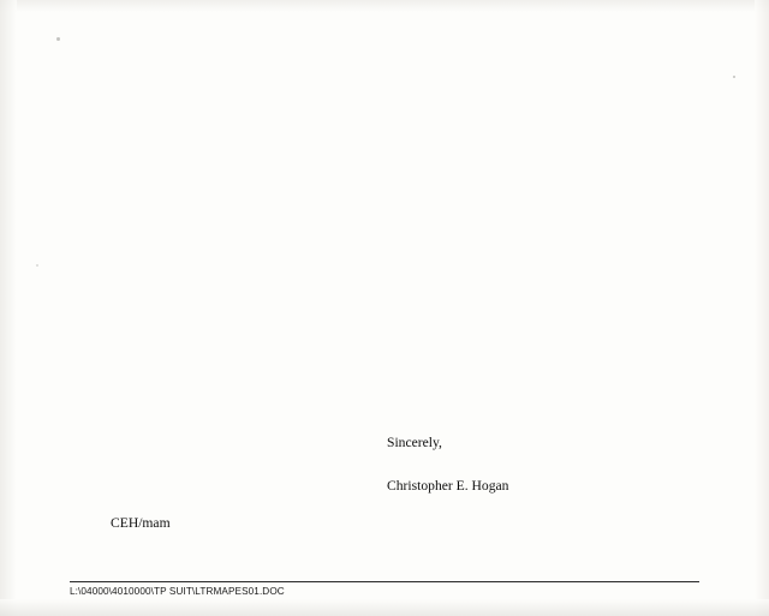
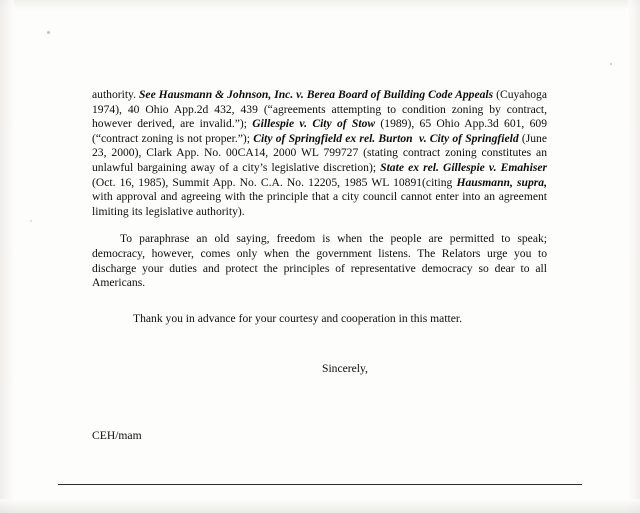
+ authority. See Hausmann & Johnson, Inc. v. Berea Board of Building Code Appeals (Cuyahoga 1974), 40 Ohio App.2d 432, 439 (“agreements attempting to condition zoning by contract, however derived, are invalid.”); Gillespie v. City of Stow (1989), 65 Ohio App.3d 601, 609 (“contract zoning is not proper.”); City of Springfield ex rel. Burton v. City of Springfield (June 23, 2000), Clark App. No. 00CA14, 2000 WL 799727 (stating contract zoning constitutes an unlawful bargaining away of a city’s legislative discretion); State ex rel. Gillespie v. Emahiser (Oct. 16, 1985), Summit App. No. C.A. No. 12205, 1985 WL 10891(citing Hausmann, supra, with approval and agreeing with the principle that a city council cannot enter into an agreement limiting its legislative authority).
+ To paraphrase an old saying, freedom is when the people are permitted to speak; democracy, however, comes only when the government listens. The Relators urge you to discharge your duties and protect the principles of representative democracy so dear to all Americans.
+ Thank you in advance for your courtesy and cooperation in this matter.
  Sincerely,
- Christopher E. Hogan
  CEH/mam
- L:\04000\4010000\TP SUIT\LTRMAPES01.DOC
